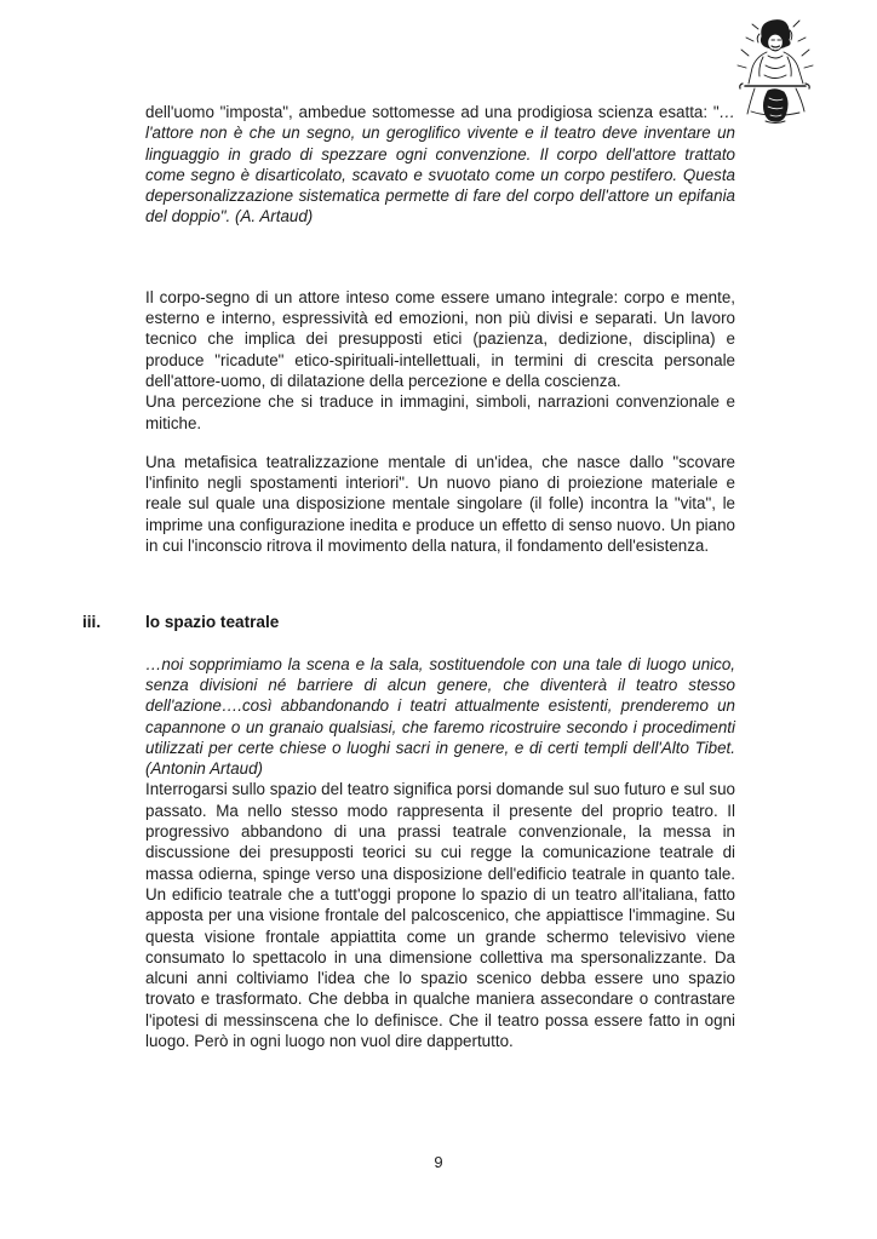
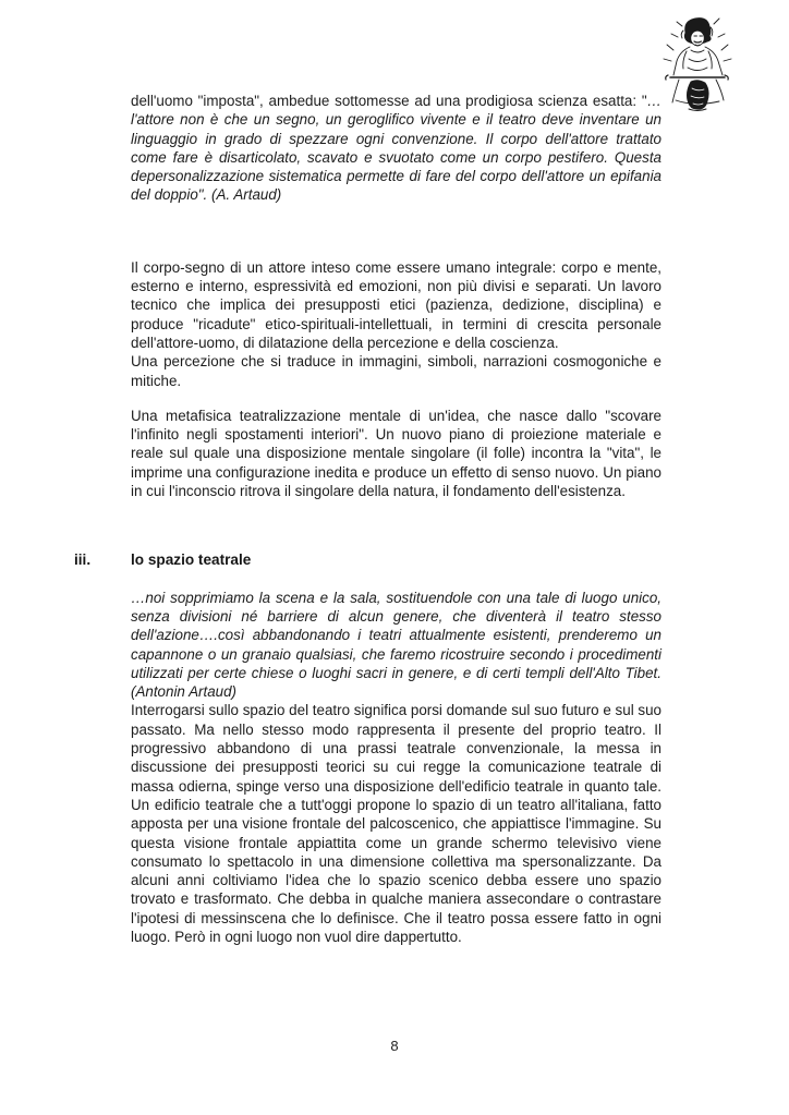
- dell'uomo "imposta", ambedue sottomesse ad una prodigiosa scienza esatta: "…l'attore non è che un segno, un geroglifico vivente e il teatro deve inventare un linguaggio in grado di spezzare ogni convenzione. Il corpo dell'attore trattato come segno è disarticolato, scavato e svuotato come un corpo pestifero. Questa depersonalizzazione sistematica permette di fare del corpo dell'attore un epifania del doppio". (A. Artaud)
+ dell'uomo "imposta", ambedue sottomesse ad una prodigiosa scienza esatta: "…l'attore non è che un segno, un geroglifico vivente e il teatro deve inventare un linguaggio in grado di spezzare ogni convenzione. Il corpo dell'attore trattato come fare è disarticolato, scavato e svuotato come un corpo pestifero. Questa depersonalizzazione sistematica permette di fare del corpo dell'attore un epifania del doppio". (A. Artaud)
  Il corpo-segno di un attore inteso come essere umano integrale: corpo e mente, esterno e interno, espressività ed emozioni, non più divisi e separati. Un lavoro tecnico che implica dei presupposti etici (pazienza, dedizione, disciplina) e produce "ricadute" etico-spirituali-intellettuali, in termini di crescita personale dell'attore-uomo, di dilatazione della percezione e della coscienza.
- Una percezione che si traduce in immagini, simboli, narrazioni convenzionale e mitiche.
+ Una percezione che si traduce in immagini, simboli, narrazioni cosmogoniche e mitiche.
- Una metafisica teatralizzazione mentale di un'idea, che nasce dallo "scovare l'infinito negli spostamenti interiori". Un nuovo piano di proiezione materiale e reale sul quale una disposizione mentale singolare (il folle) incontra la "vita", le imprime una configurazione inedita e produce un effetto di senso nuovo. Un piano in cui l'inconscio ritrova il movimento della natura, il fondamento dell'esistenza.
+ Una metafisica teatralizzazione mentale di un'idea, che nasce dallo "scovare l'infinito negli spostamenti interiori". Un nuovo piano di proiezione materiale e reale sul quale una disposizione mentale singolare (il folle) incontra la "vita", le imprime una configurazione inedita e produce un effetto di senso nuovo. Un piano in cui l'inconscio ritrova il singolare della natura, il fondamento dell'esistenza.
  iii. lo spazio teatrale
  …noi sopprimiamo la scena e la sala, sostituendole con una tale di luogo unico, senza divisioni né barriere di alcun genere, che diventerà il teatro stesso dell'azione….così abbandonando i teatri attualmente esistenti, prenderemo un capannone o un granaio qualsiasi, che faremo ricostruire secondo i procedimenti utilizzati per certe chiese o luoghi sacri in genere, e di certi templi dell'Alto Tibet. (Antonin Artaud)
  Interrogarsi sullo spazio del teatro significa porsi domande sul suo futuro e sul suo passato. Ma nello stesso modo rappresenta il presente del proprio teatro. Il progressivo abbandono di una prassi teatrale convenzionale, la messa in discussione dei presupposti teorici su cui regge la comunicazione teatrale di massa odierna, spinge verso una disposizione dell'edificio teatrale in quanto tale. Un edificio teatrale che a tutt'oggi propone lo spazio di un teatro all'italiana, fatto apposta per una visione frontale del palcoscenico, che appiattisce l'immagine. Su questa visione frontale appiattita come un grande schermo televisivo viene consumato lo spettacolo in una dimensione collettiva ma spersonalizzante. Da alcuni anni coltiviamo l'idea che lo spazio scenico debba essere uno spazio trovato e trasformato. Che debba in qualche maniera assecondare o contrastare l'ipotesi di messinscena che lo definisce. Che il teatro possa essere fatto in ogni luogo. Però in ogni luogo non vuol dire dappertutto.
- 9
+ 8
